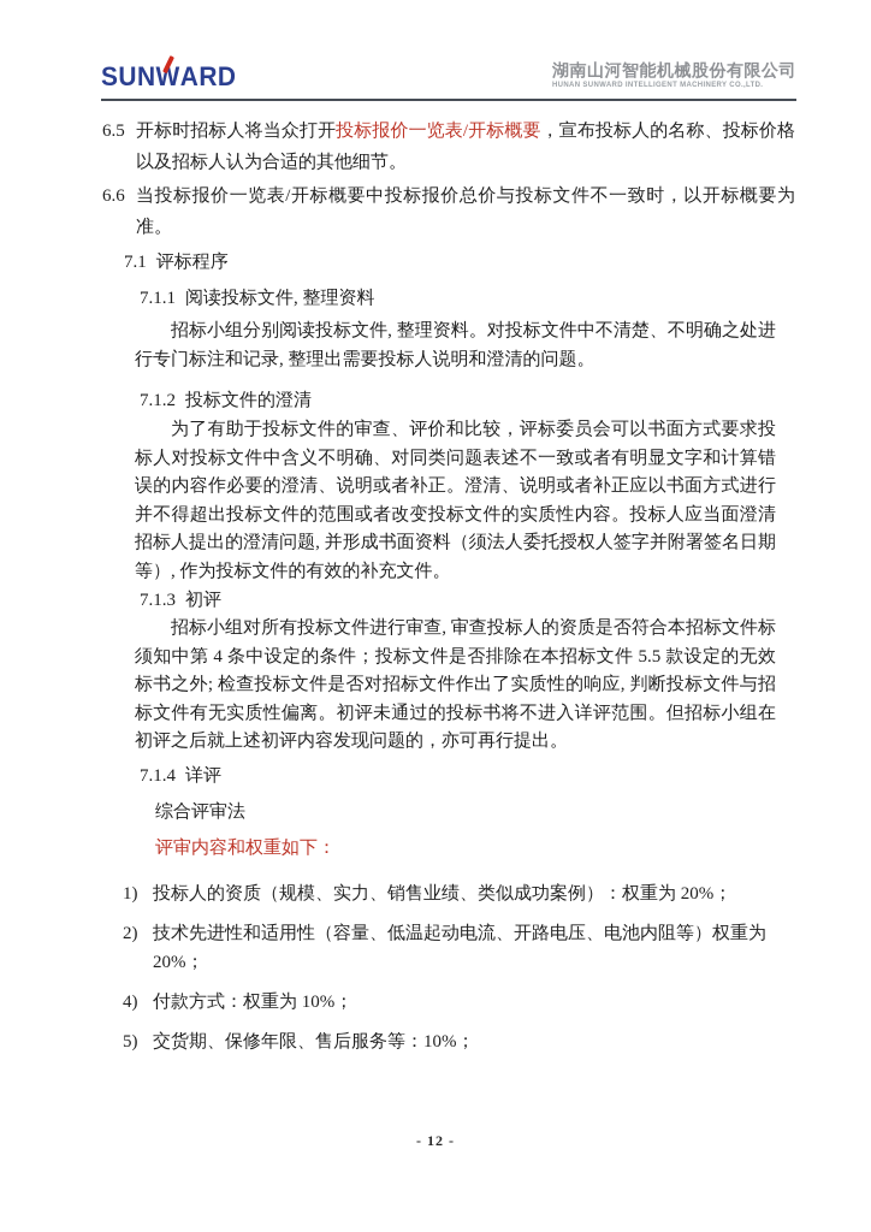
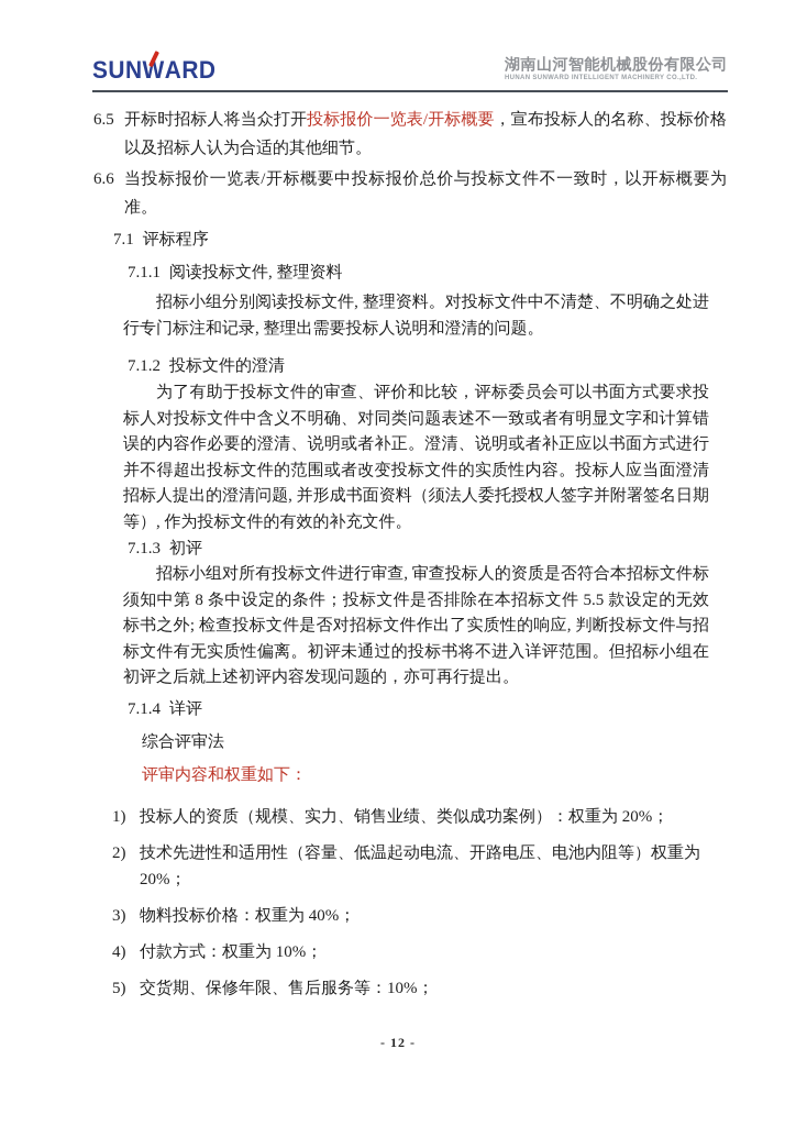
  SUNWARD
  湖南山河智能机械股份有限公司
  6.5
  开标时招标人将当众打开投标报价一览表/开标概要，宣布投标人的名称、投标价格以及招标人认为合适的其他细节。
  6.6
  当投标报价一览表/开标概要中投标报价总价与投标文件不一致时，以开标概要为准。
  7.1 评标程序
  7.1.1 阅读投标文件, 整理资料
  招标小组分别阅读投标文件, 整理资料。对投标文件中不清楚、不明确之处进行专门标注和记录, 整理出需要投标人说明和澄清的问题。
  7.1.2 投标文件的澄清
  为了有助于投标文件的审查、评价和比较，评标委员会可以书面方式要求投标人对投标文件中含义不明确、对同类问题表述不一致或者有明显文字和计算错误的内容作必要的澄清、说明或者补正。澄清、说明或者补正应以书面方式进行并不得超出投标文件的范围或者改变投标文件的实质性内容。投标人应当面澄清招标人提出的澄清问题, 并形成书面资料（须法人委托授权人签字并附署签名日期等）, 作为投标文件的有效的补充文件。
  7.1.3 初评
- 招标小组对所有投标文件进行审查, 审查投标人的资质是否符合本招标文件标须知中第 4 条中设定的条件；投标文件是否排除在本招标文件 5.5 款设定的无效标书之外; 检查投标文件是否对招标文件作出了实质性的响应, 判断投标文件与招标文件有无实质性偏离。初评未通过的投标书将不进入详评范围。但招标小组在初评之后就上述初评内容发现问题的，亦可再行提出。
+ 招标小组对所有投标文件进行审查, 审查投标人的资质是否符合本招标文件标须知中第 8 条中设定的条件；投标文件是否排除在本招标文件 5.5 款设定的无效标书之外; 检查投标文件是否对招标文件作出了实质性的响应, 判断投标文件与招标文件有无实质性偏离。初评未通过的投标书将不进入详评范围。但招标小组在初评之后就上述初评内容发现问题的，亦可再行提出。
  7.1.4 详评
  综合评审法
  评审内容和权重如下：
  1)
  投标人的资质（规模、实力、销售业绩、类似成功案例）：权重为 20%；
  2)
  技术先进性和适用性（容量、低温起动电流、开路电压、电池内阻等）权重为 20%；
+ 3)
+ 物料投标价格：权重为 40%；
  4)
  付款方式：权重为 10%；
  5)
  交货期、保修年限、售后服务等：10%；
  - 12 -
